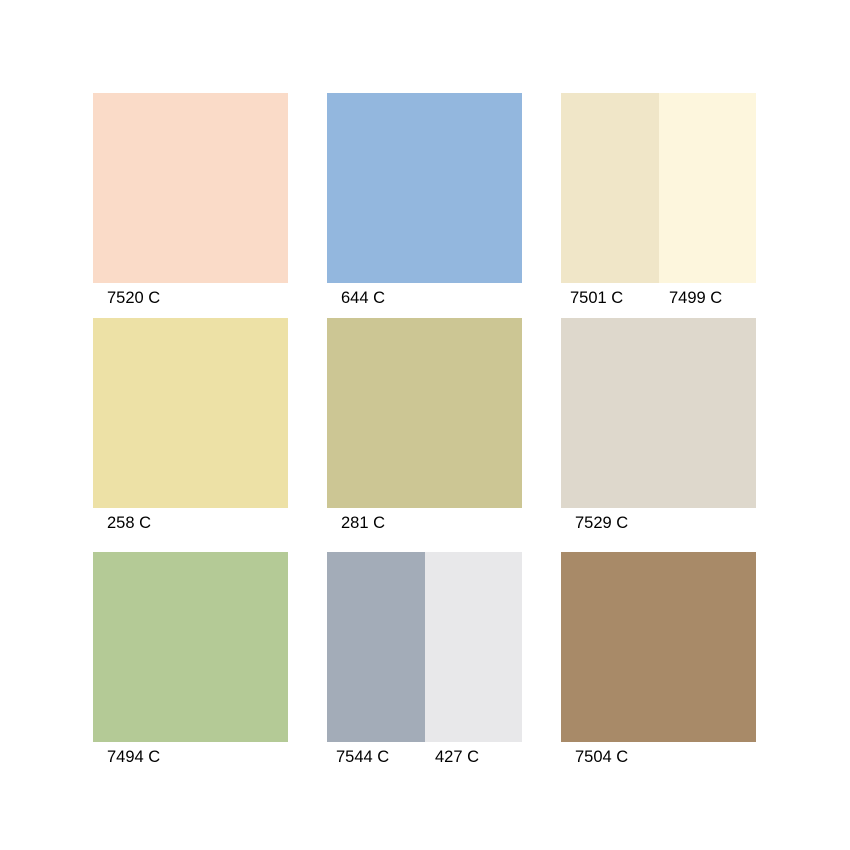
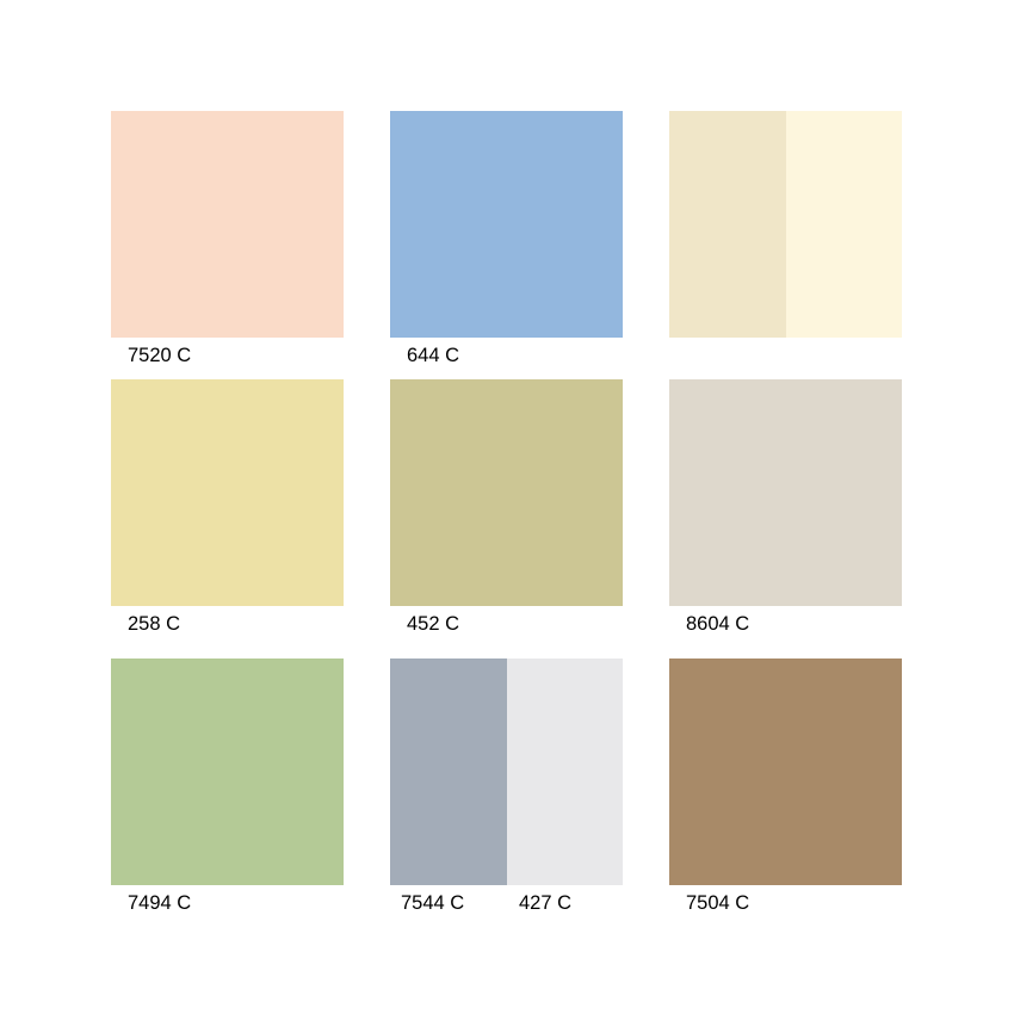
  7520 C
  644 C
- 7501 C
- 7499 C
  258 C
- 281 C
+ 452 C
- 7529 C
+ 8604 C
  7494 C
  7544 C
  427 C
  7504 C
